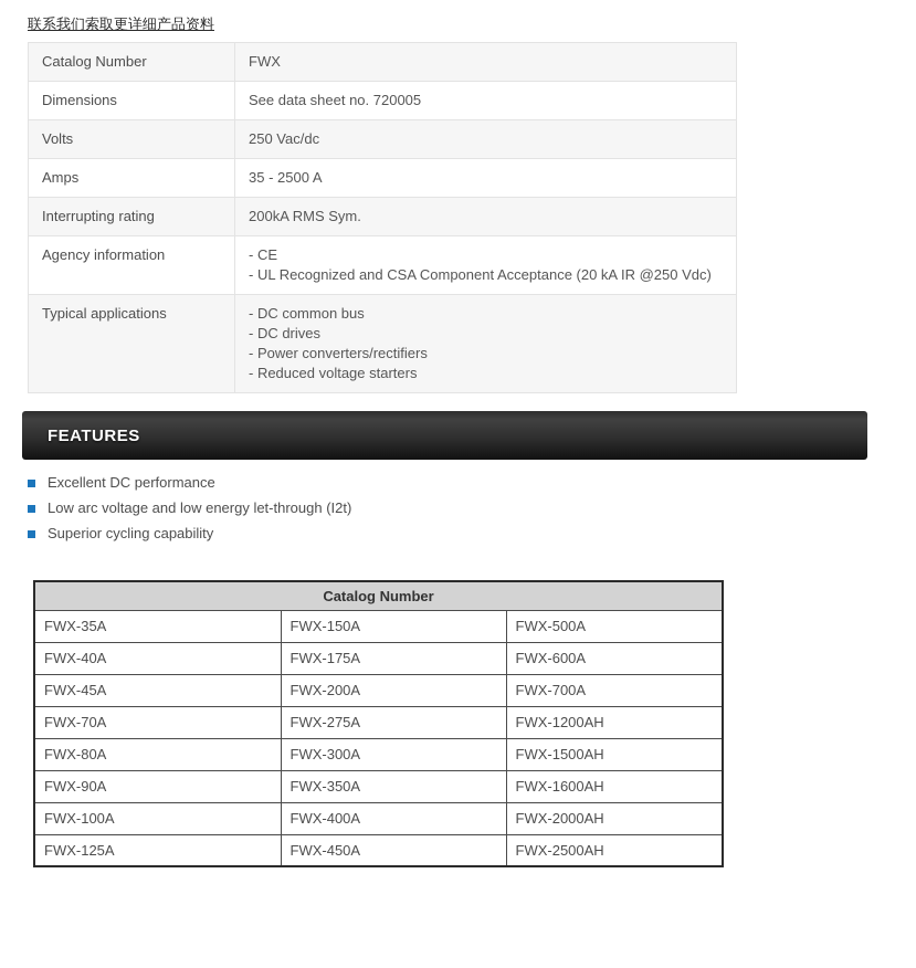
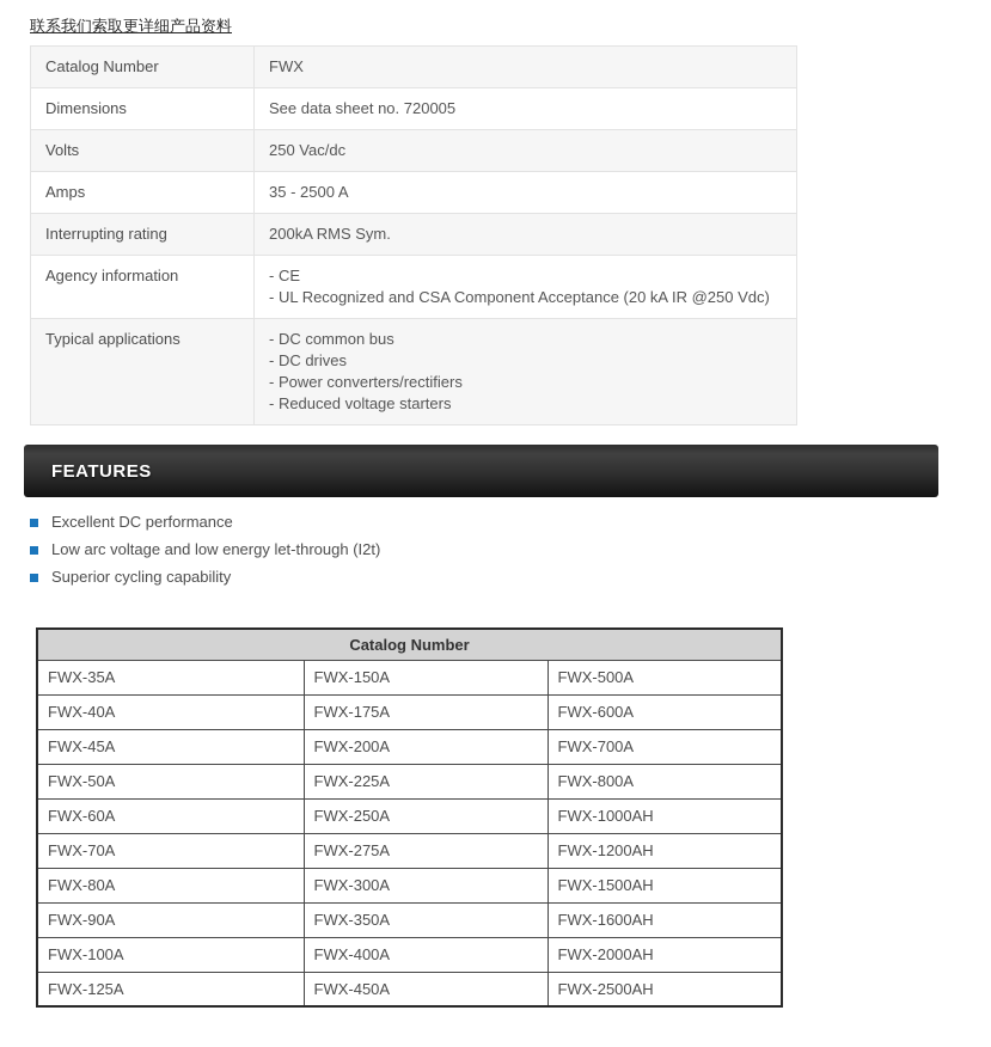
  联系我们索取更详细产品资料
  Catalog Number	FWX
  Dimensions	See data sheet no. 720005
  Volts	250 Vac/dc
  Amps	35 - 2500 A
  Interrupting rating	200kA RMS Sym.
  Agency information	- CE- UL Recognized and CSA Component Acceptance (20 kA IR @250 Vdc)
  Typical applications	- DC common bus- DC drives- Power converters/rectifiers- Reduced voltage starters
  FEATURES
  Excellent DC performance
  Low arc voltage and low energy let-through (I2t)
  Superior cycling capability
  Catalog Number
  FWX-35A	FWX-150A	FWX-500A
  FWX-40A	FWX-175A	FWX-600A
  FWX-45A	FWX-200A	FWX-700A
+ FWX-50A	FWX-225A	FWX-800A
+ FWX-60A	FWX-250A	FWX-1000AH
  FWX-70A	FWX-275A	FWX-1200AH
  FWX-80A	FWX-300A	FWX-1500AH
  FWX-90A	FWX-350A	FWX-1600AH
  FWX-100A	FWX-400A	FWX-2000AH
  FWX-125A	FWX-450A	FWX-2500AH
